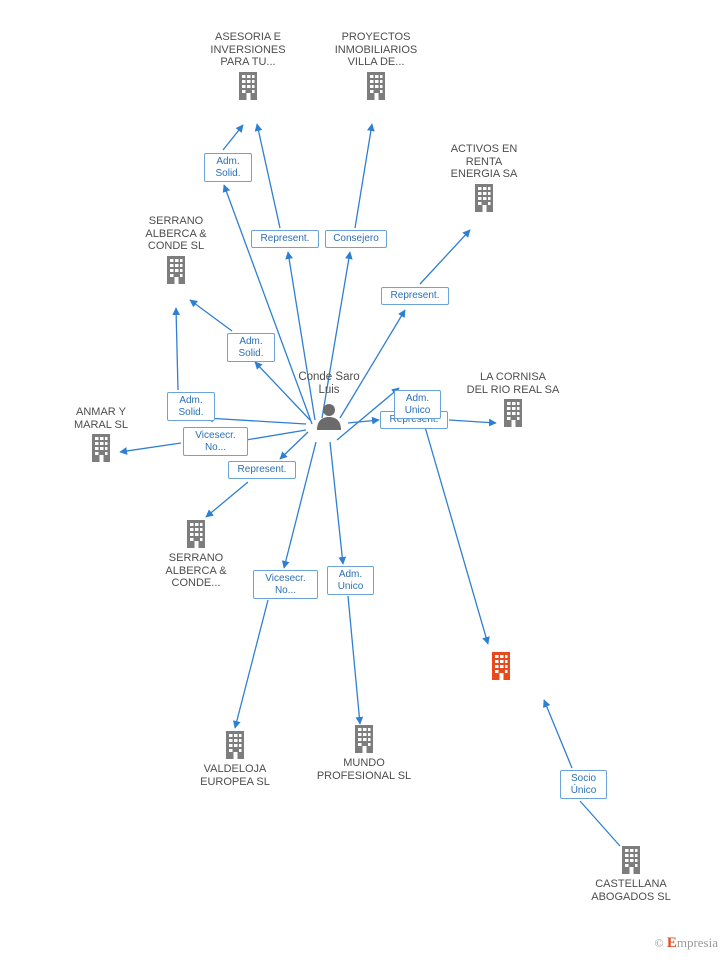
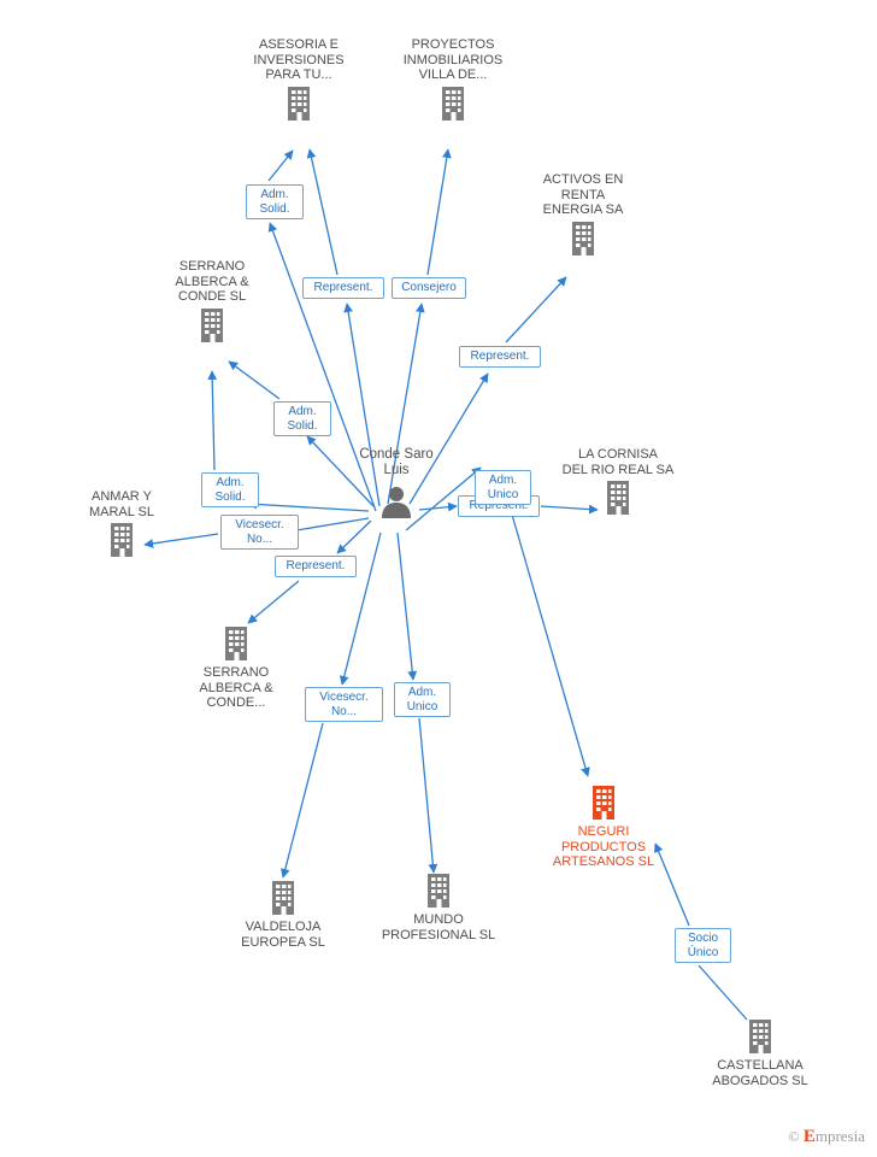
  ASESORIA E
  INVERSIONES
  PARA TU...
  PROYECTOS
  INMOBILIARIOS
  VILLA DE...
  ACTIVOS EN
  RENTA
  ENERGIA SA
  SERRANO
  ALBERCA &
  CONDE SL
  LA CORNISA
  DEL RIO REAL SA
  ANMAR Y
  MARAL SL
  SERRANO
  ALBERCA &
  CONDE...
+ NEGURI
+ PRODUCTOS
+ ARTESANOS SL
  VALDELOJA
  EUROPEA SL
  MUNDO
  PROFESIONAL SL
  CASTELLANA
  ABOGADOS SL
  Conde Saro
  Luis
  Adm.
  Solid.
  Represent.
  Consejero
  Represent.
  Adm.
  Solid.
  Adm.
  Solid.
  Represent.
  Vicesecr.
  No...
  Represent.
  Adm.
  Unico
  Vicesecr.
  No...
  Adm.
  Unico
  Socio
  Único
  © Empresia
